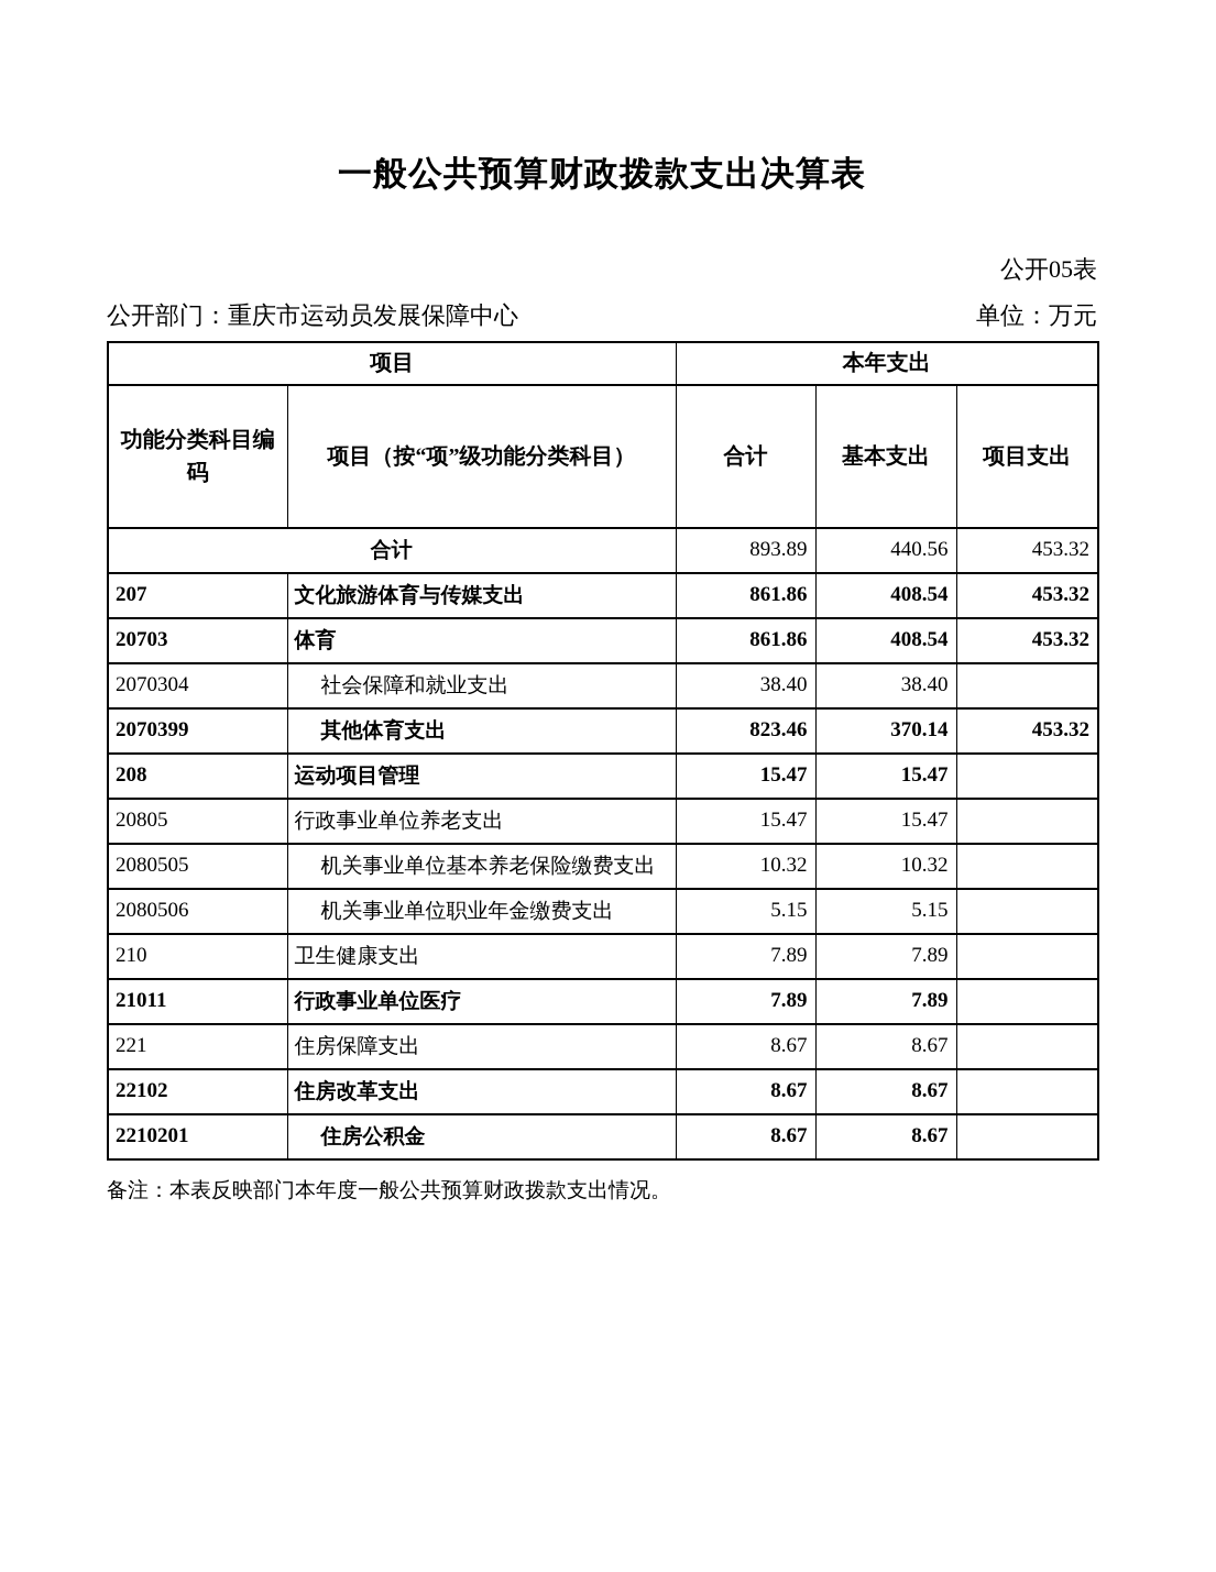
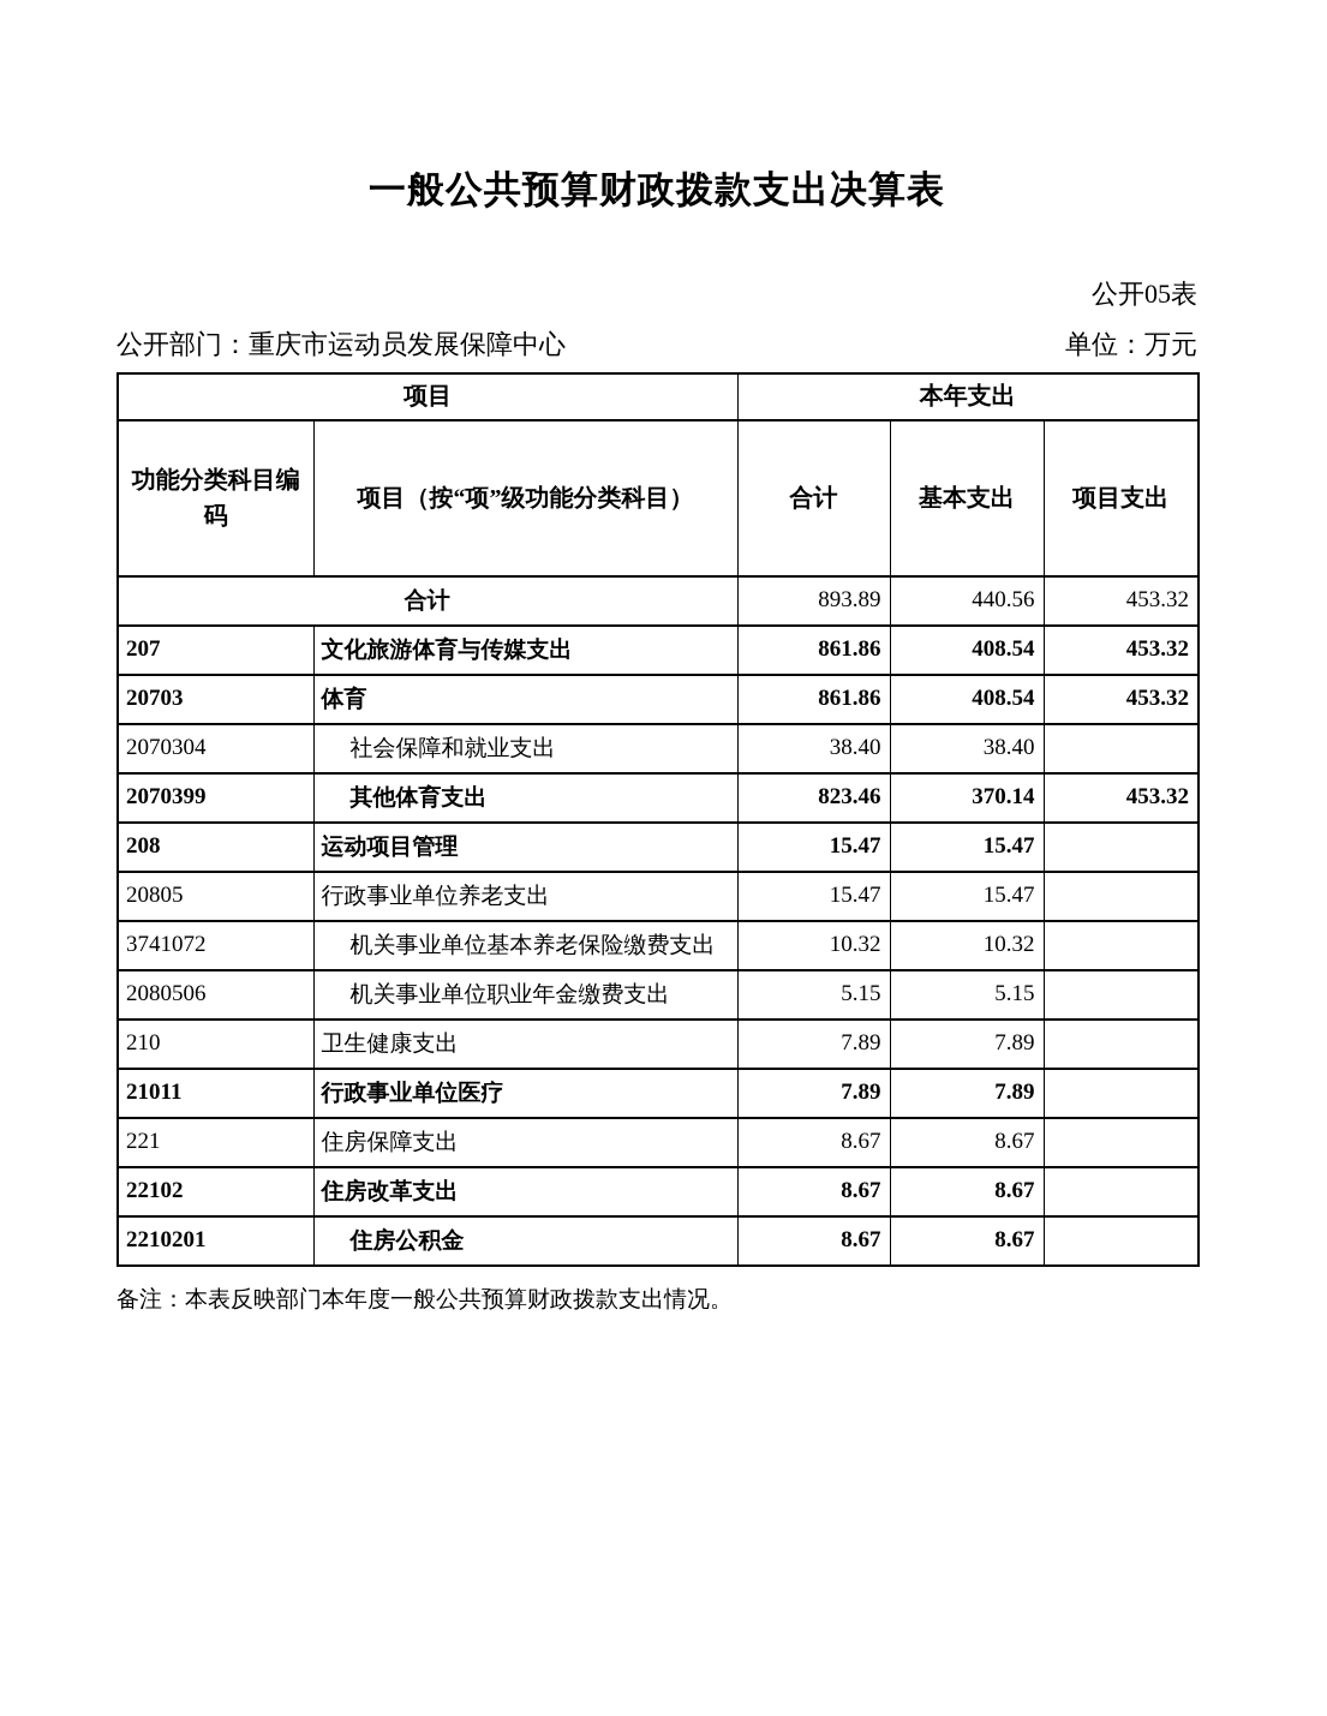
  一般公共预算财政拨款支出决算表
  公开05表
  公开部门：重庆市运动员发展保障中心
  单位：万元
  项目	本年支出
  功能分类科目编码	项目（按“项”级功能分类科目）	合计	基本支出	项目支出
  合计	893.89	440.56	453.32
  207	文化旅游体育与传媒支出	861.86	408.54	453.32
  20703	体育	861.86	408.54	453.32
  2070304	社会保障和就业支出	38.40	38.40
  2070399	其他体育支出	823.46	370.14	453.32
  208	运动项目管理	15.47	15.47
  20805	行政事业单位养老支出	15.47	15.47
- 2080505	机关事业单位基本养老保险缴费支出	10.32	10.32
+ 3741072	机关事业单位基本养老保险缴费支出	10.32	10.32
  2080506	机关事业单位职业年金缴费支出	5.15	5.15
  210	卫生健康支出	7.89	7.89
  21011	行政事业单位医疗	7.89	7.89
  221	住房保障支出	8.67	8.67
  22102	住房改革支出	8.67	8.67
  2210201	住房公积金	8.67	8.67
  备注：本表反映部门本年度一般公共预算财政拨款支出情况。
